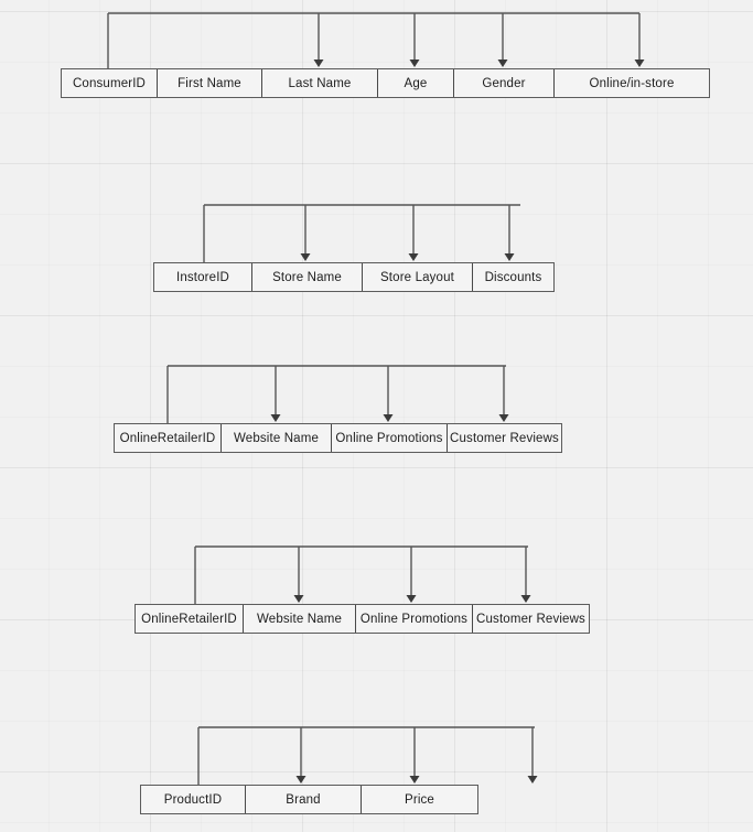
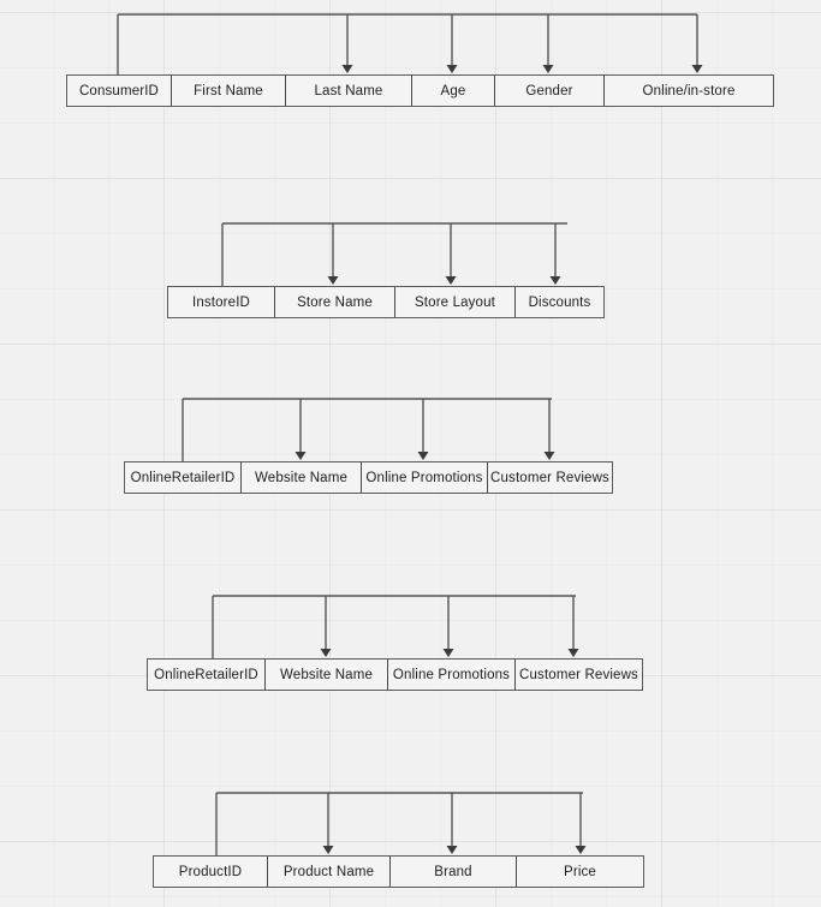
  ConsumerID
  First Name
  Last Name
  Age
  Gender
  Online/in-store
  InstoreID
  Store Name
  Store Layout
  Discounts
  OnlineRetailerID
  Website Name
  Online Promotions
  Customer Reviews
  OnlineRetailerID
  Website Name
  Online Promotions
  Customer Reviews
  ProductID
+ Product Name
  Brand
  Price
